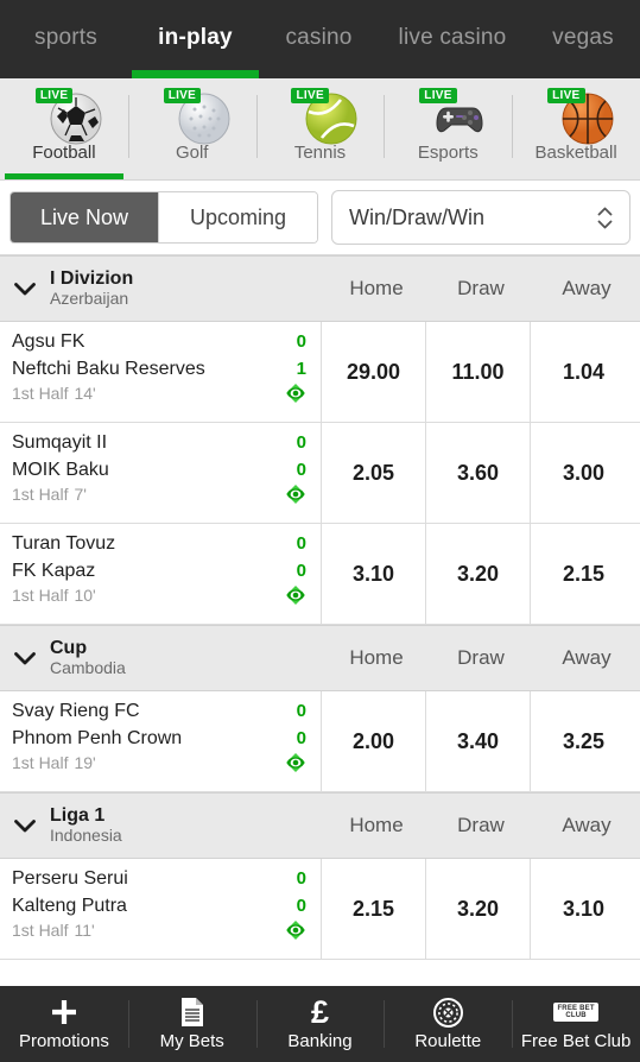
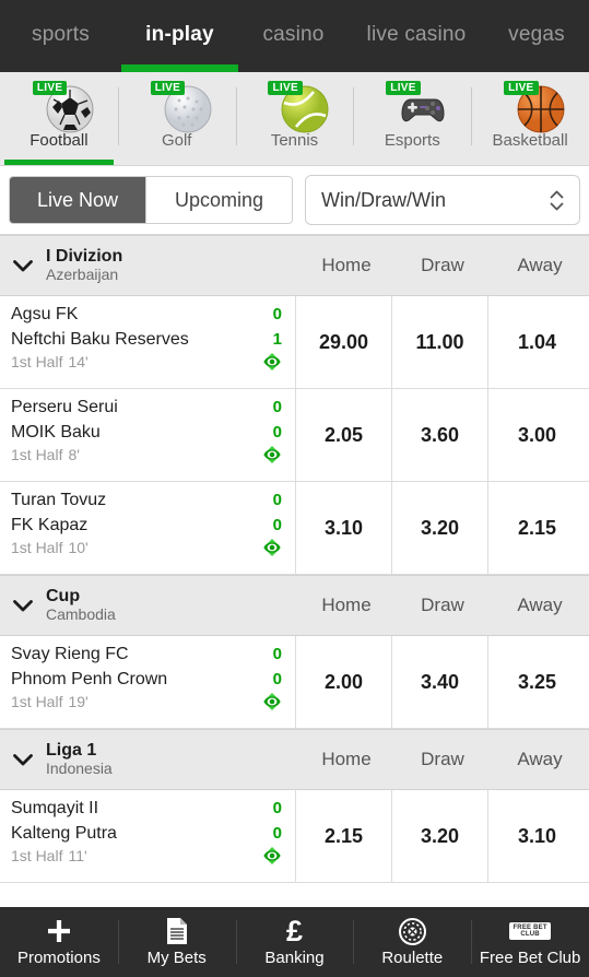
  sports
  in-play
  casino
  live casino
  vegas
  LIVE
  Football
  LIVE
  Golf
  LIVE
  Tennis
  LIVE
  Esports
  LIVE
  Basketball
  Live Now
  Upcoming
  Win/Draw/Win
  I Divizion
  Azerbaijan
  Home
  Draw
  Away
  Agsu FK
  0
  Neftchi Baku Reserves
  1
  1st Half 14'
  29.00
  11.00
  1.04
- Sumqayit II
+ Perseru Serui
  0
  MOIK Baku
  0
- 1st Half 7'
+ 1st Half 8'
  2.05
  3.60
  3.00
  Turan Tovuz
  0
  FK Kapaz
  0
  1st Half 10'
  3.10
  3.20
  2.15
  Cup
  Cambodia
  Home
  Draw
  Away
  Svay Rieng FC
  0
  Phnom Penh Crown
  0
  1st Half 19'
  2.00
  3.40
  3.25
  Liga 1
  Indonesia
  Home
  Draw
  Away
- Perseru Serui
+ Sumqayit II
  0
  Kalteng Putra
  0
  1st Half 11'
  2.15
  3.20
  3.10
  Promotions
  My Bets
  £
  Banking
  Roulette
  Free Bet Club
